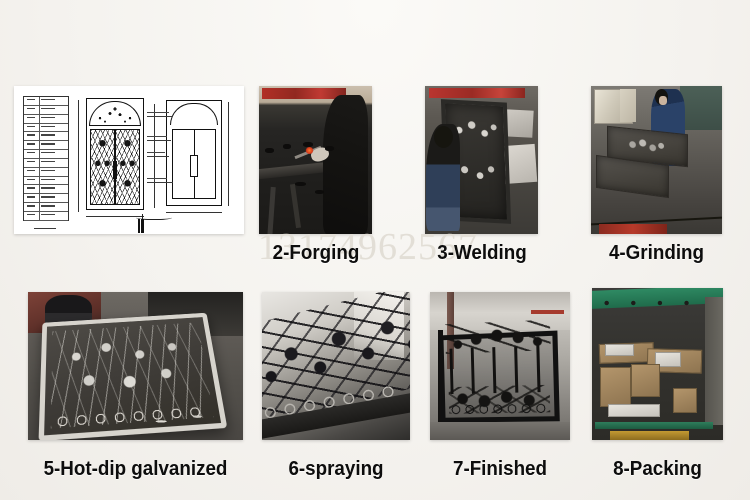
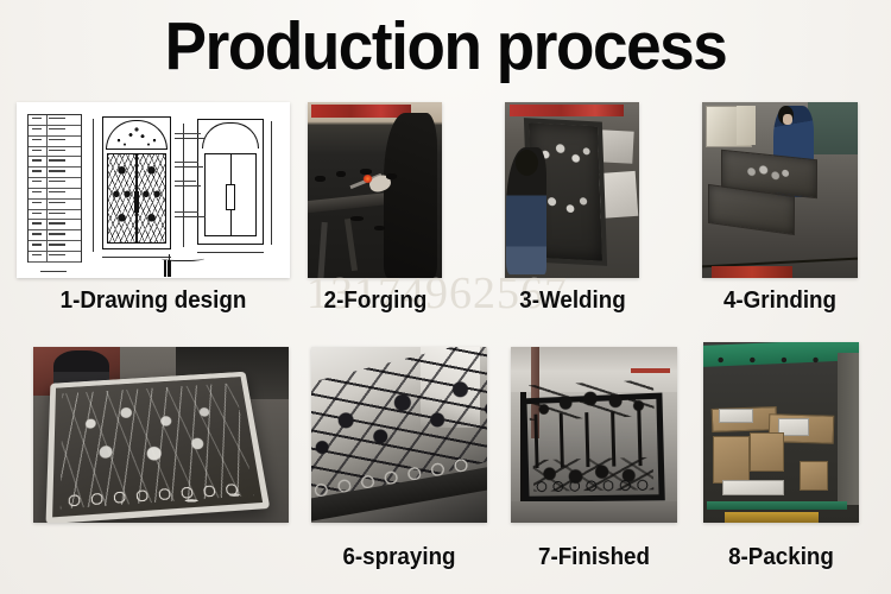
+ Production process
+ 1-Drawing design
  2-Forging
  3-Welding
  4-Grinding
- 5-Hot-dip galvanized
  6-spraying
  7-Finished
  8-Packing
  13174962567
